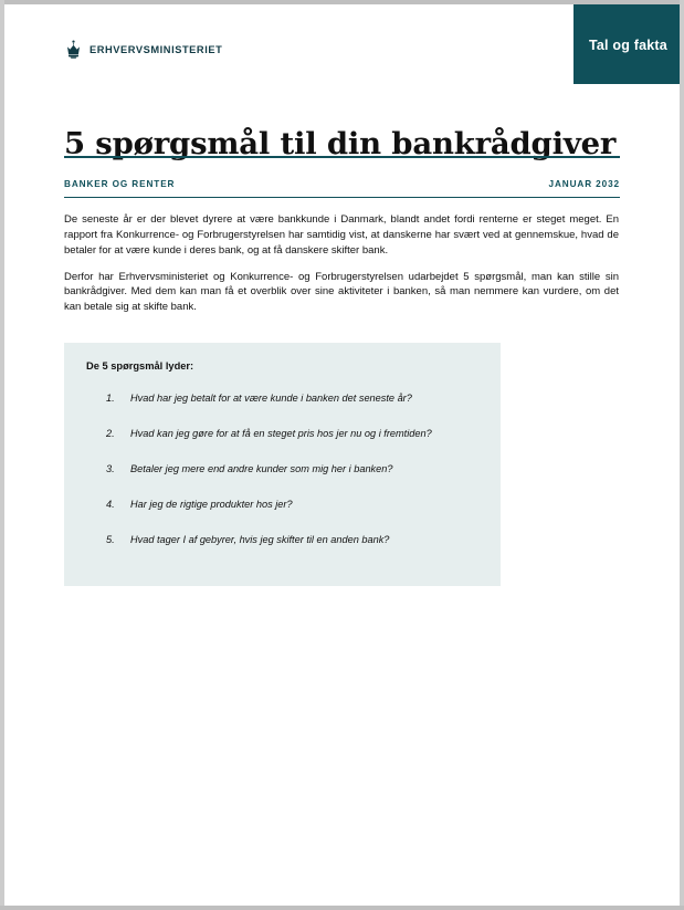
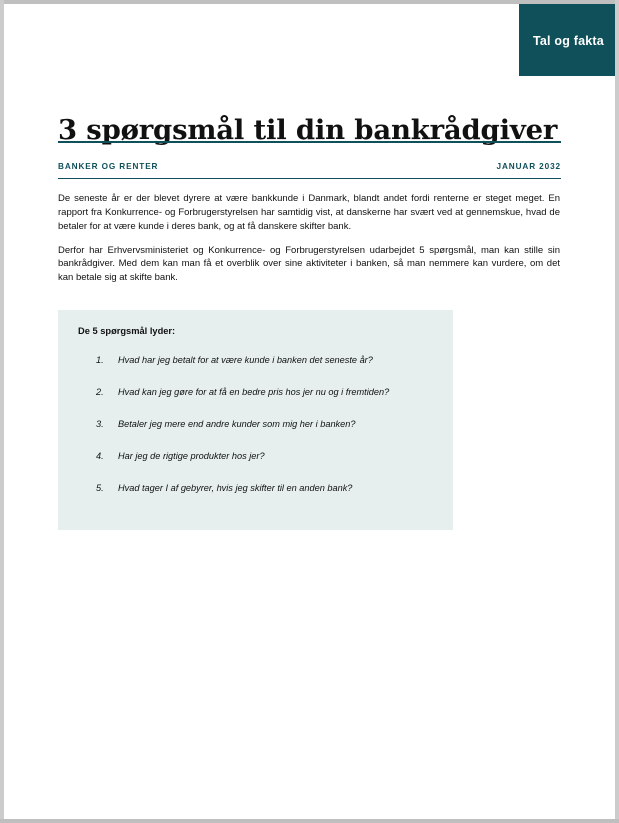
  Tal og fakta
- ERHVERVSMINISTERIET
- 5 spørgsmål til din bankrådgiver
+ 3 spørgsmål til din bankrådgiver
  BANKER OG RENTER
  JANUAR 2032
  De seneste år er der blevet dyrere at være bankkunde i Danmark, blandt andet fordi renterne er steget meget. En rapport fra Konkurrence- og Forbrugerstyrelsen har samtidig vist, at danskerne har svært ved at gennemskue, hvad de betaler for at være kunde i deres bank, og at få danskere skifter bank.
  Derfor har Erhvervsministeriet og Konkurrence- og Forbrugerstyrelsen udarbejdet 5 spørgsmål, man kan stille sin bankrådgiver. Med dem kan man få et overblik over sine aktiviteter i banken, så man nemmere kan vurdere, om det kan betale sig at skifte bank.
  De 5 spørgsmål lyder:
  1.
  Hvad har jeg betalt for at være kunde i banken det seneste år?
  2.
- Hvad kan jeg gøre for at få en steget pris hos jer nu og i fremtiden?
+ Hvad kan jeg gøre for at få en bedre pris hos jer nu og i fremtiden?
  3.
  Betaler jeg mere end andre kunder som mig her i banken?
  4.
  Har jeg de rigtige produkter hos jer?
  5.
  Hvad tager I af gebyrer, hvis jeg skifter til en anden bank?
